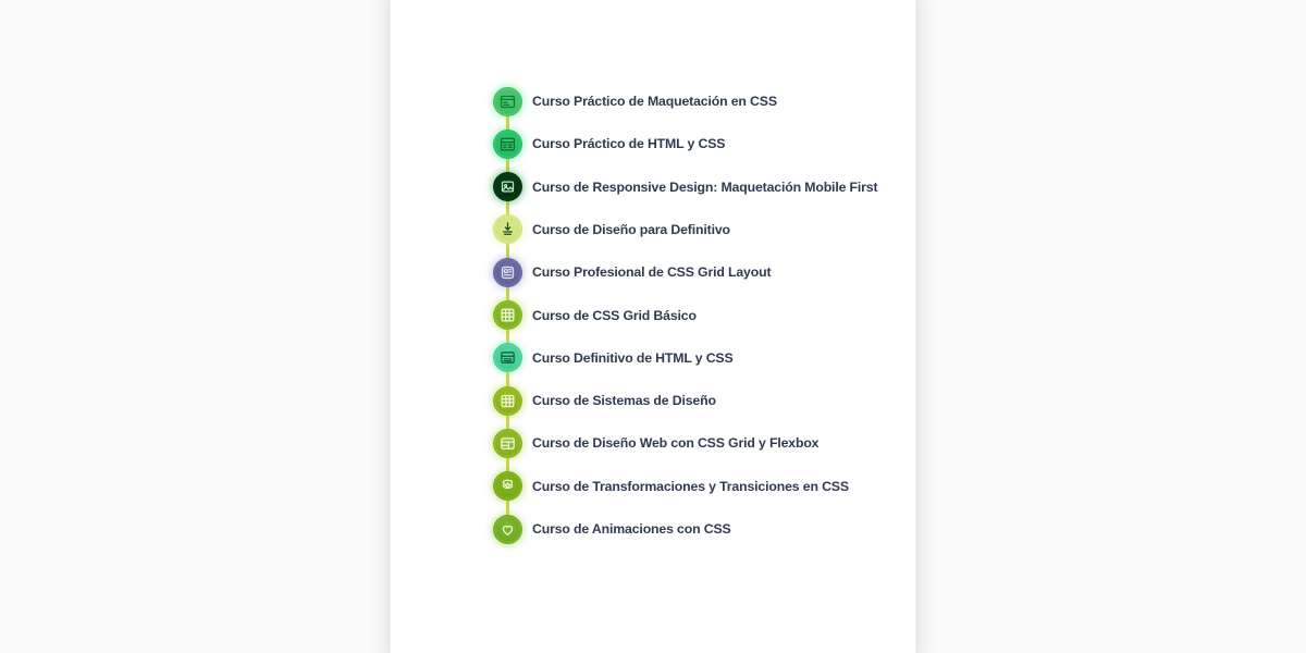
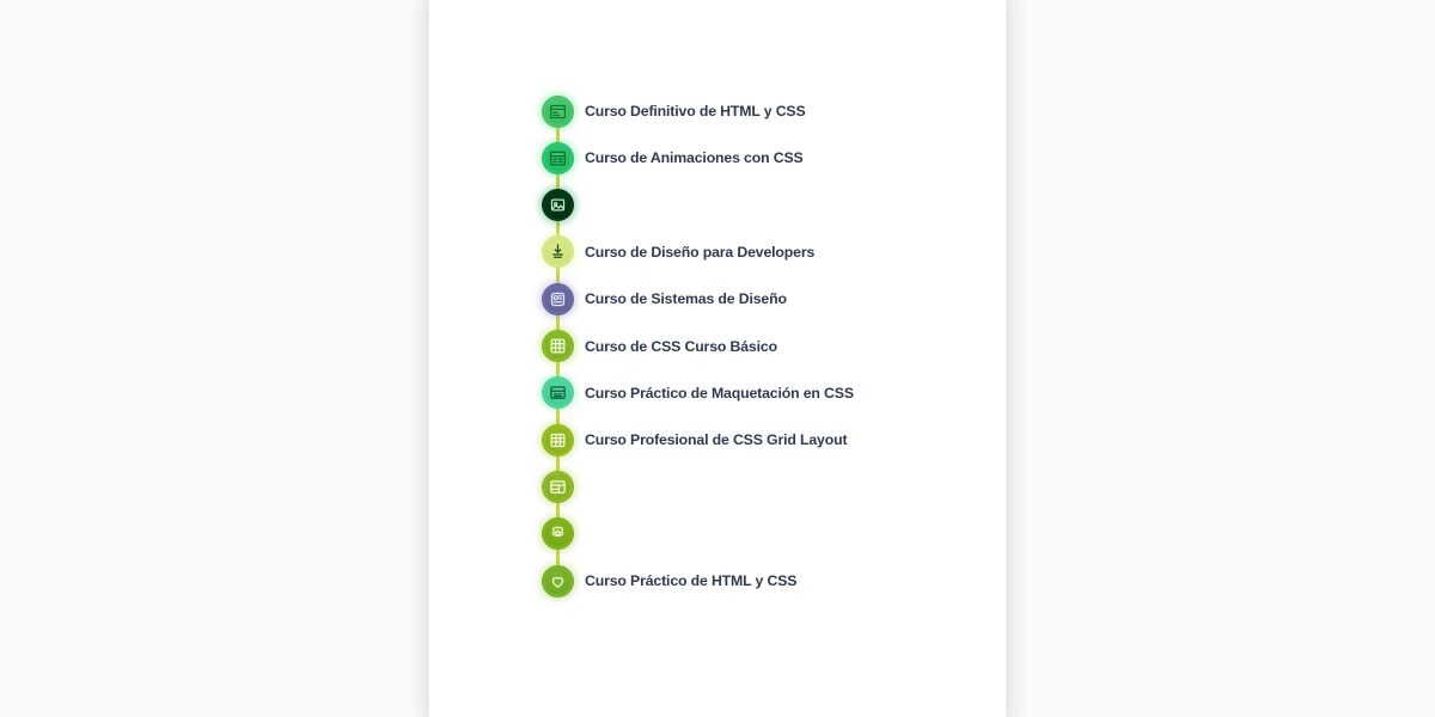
- Curso Práctico de Maquetación en CSS
+ Curso Definitivo de HTML y CSS
- Curso Práctico de HTML y CSS
+ Curso de Animaciones con CSS
- Curso de Responsive Design: Maquetación Mobile First
- Curso de Diseño para Definitivo
+ Curso de Diseño para Developers
- Curso Profesional de CSS Grid Layout
+ Curso de Sistemas de Diseño
- Curso de CSS Grid Básico
+ Curso de CSS Curso Básico
- Curso Definitivo de HTML y CSS
+ Curso Práctico de Maquetación en CSS
- Curso de Sistemas de Diseño
+ Curso Profesional de CSS Grid Layout
- Curso de Diseño Web con CSS Grid y Flexbox
- Curso de Transformaciones y Transiciones en CSS
- Curso de Animaciones con CSS
+ Curso Práctico de HTML y CSS
